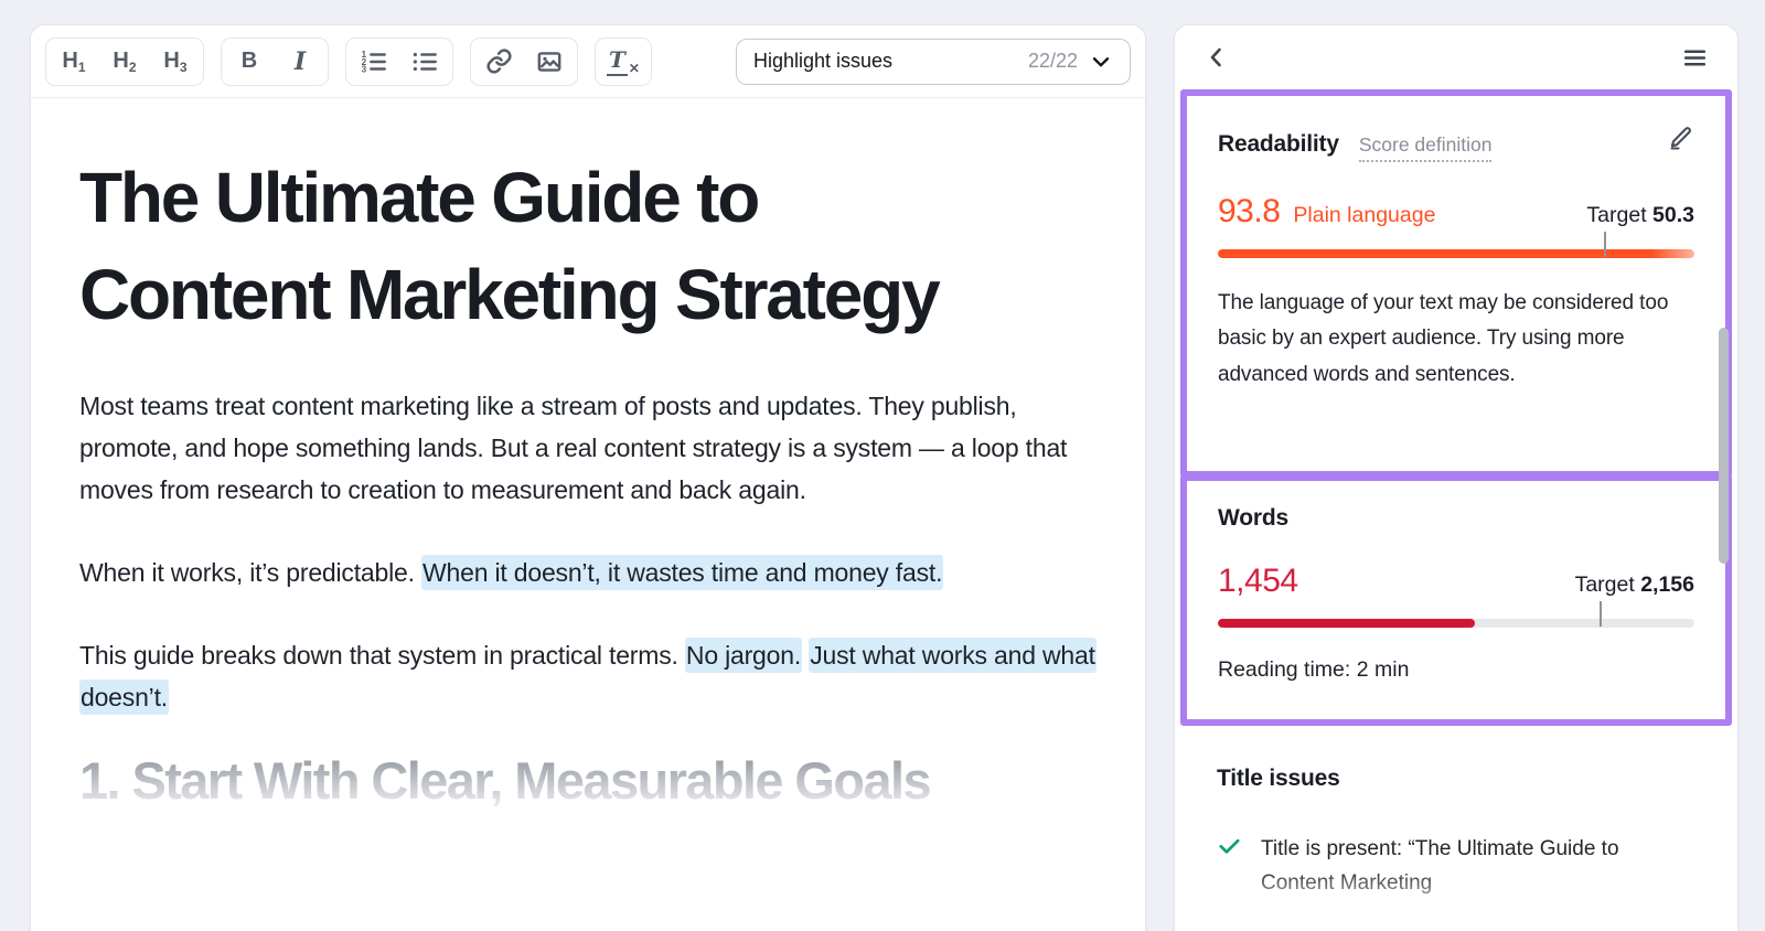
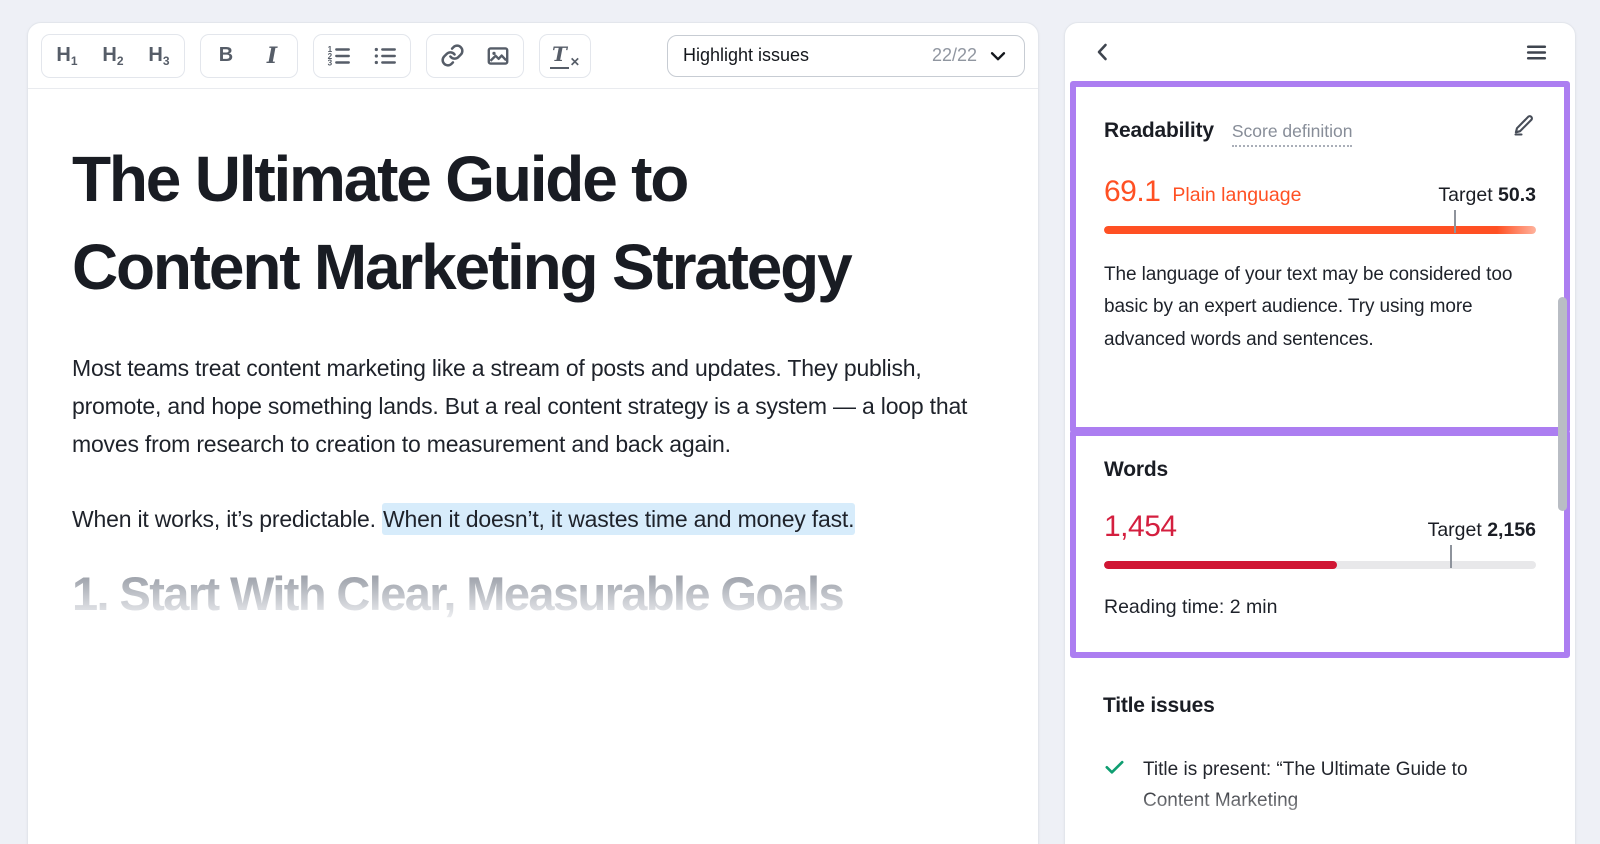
  H
  1
  H
  2
  H
  3
  B
  I
  1
  2
  3
  T
  ✕
  Highlight issues
  22/22
  The Ultimate Guide to Content Marketing Strategy
  Most teams treat content marketing like a stream of posts and updates. They publish, promote, and hope something lands. But a real content strategy is a system — a loop that moves from research to creation to measurement and back again.
  When it works, it’s predictable. When it doesn’t, it wastes time and money fast.
- This guide breaks down that system in practical terms. No jargon. Just what works and what doesn’t.
  1. Start With Clear, Measurable Goals
  Readability
  Score definition
- 93.8
+ 69.1
  Plain language
  Target 50.3
  The language of your text may be considered too basic by an expert audience. Try using more advanced words and sentences.
  Words
  1,454
  Target 2,156
  Reading time: 2 min
  Title issues
